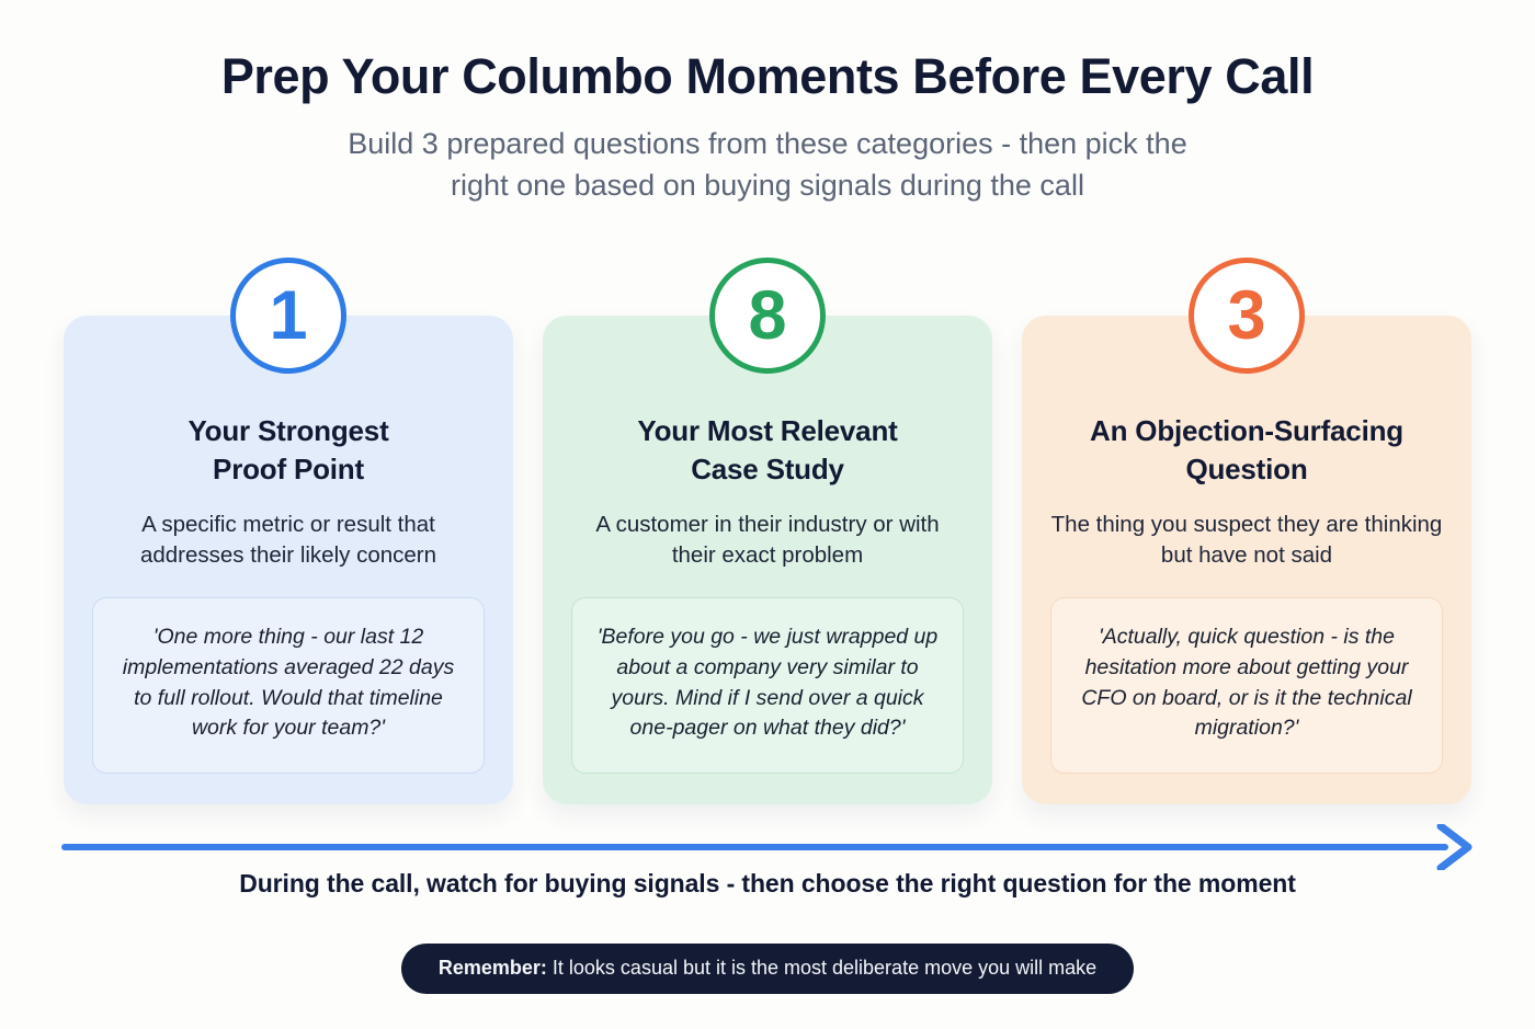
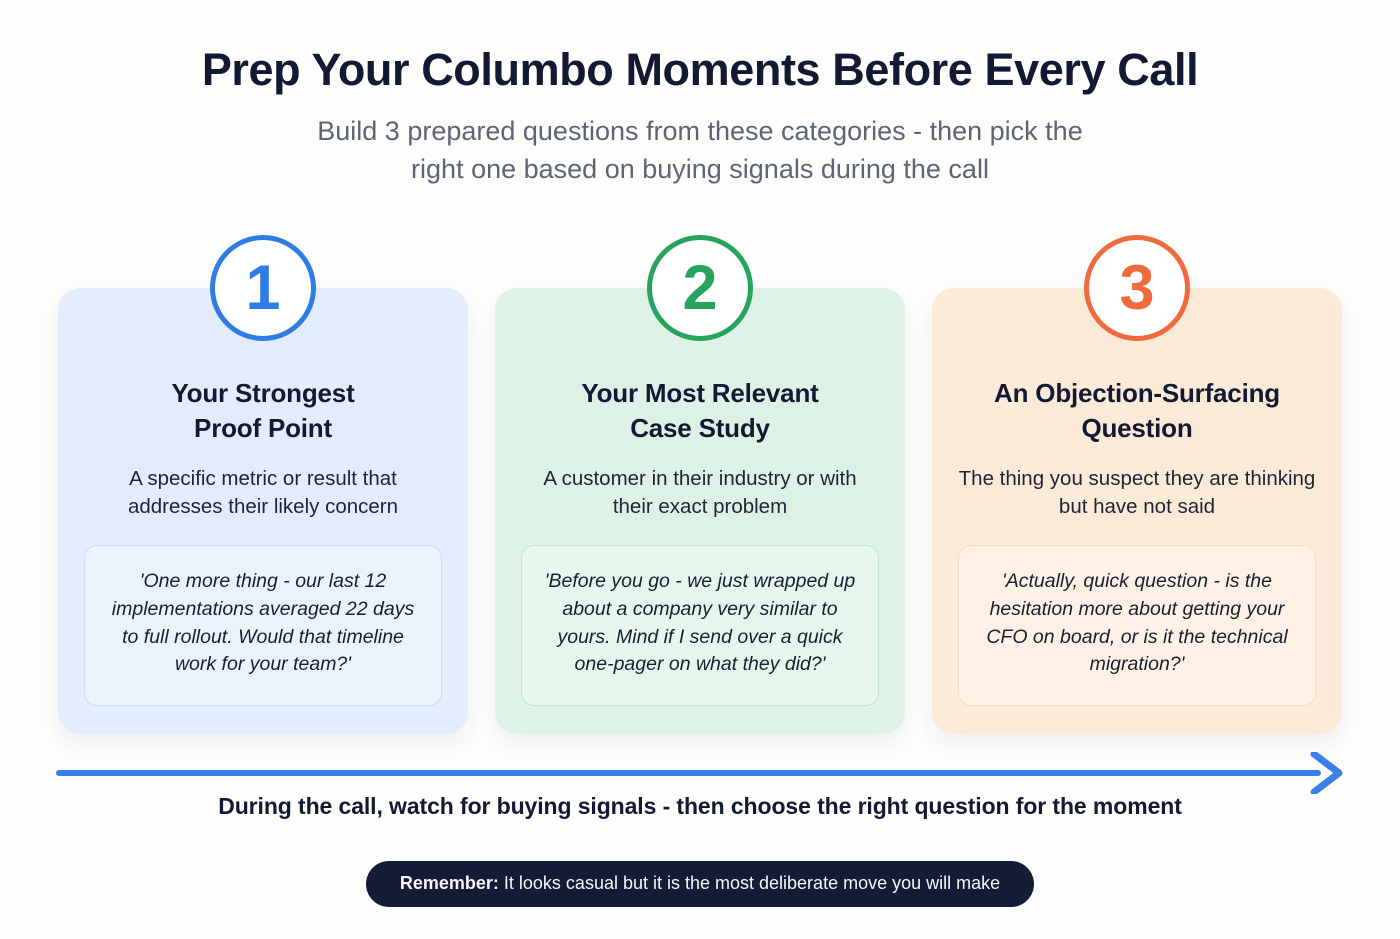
  Prep Your Columbo Moments Before Every Call
  Build 3 prepared questions from these categories - then pick the
  right one based on buying signals during the call
  1
  Your Strongest
  Proof Point
  A specific metric or result that addresses their likely concern
  'One more thing - our last 12 implementations averaged 22 days to full rollout. Would that timeline work for your team?'
- 8
+ 2
  Your Most Relevant
  Case Study
  A customer in their industry or with their exact problem
  'Before you go - we just wrapped up about a company very similar to yours. Mind if I send over a quick one-pager on what they did?'
  3
  An Objection-Surfacing
  Question
  The thing you suspect they are thinking but have not said
  'Actually, quick question - is the hesitation more about getting your CFO on board, or is it the technical migration?'
  During the call, watch for buying signals - then choose the right question for the moment
  Remember: It looks casual but it is the most deliberate move you will make
